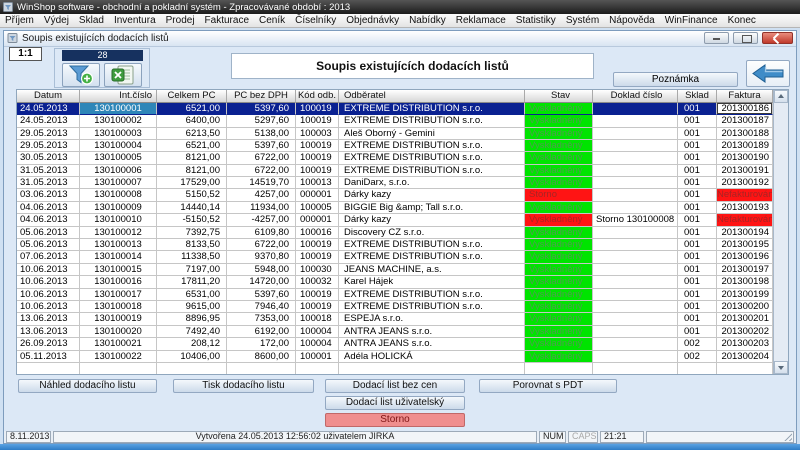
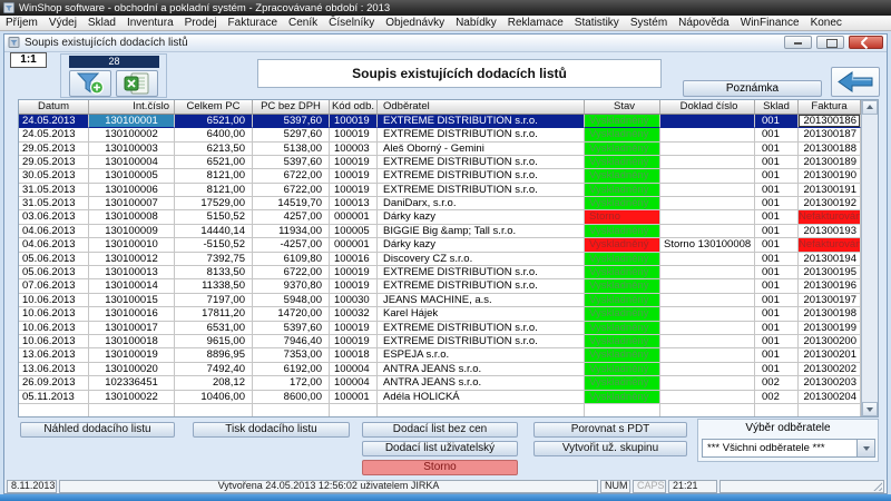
  WinShop software - obchodní a pokladní systém - Zpracovávané období : 2013
  Příjem
  Výdej
  Sklad
  Inventura
  Prodej
  Fakturace
  Ceník
  Číselníky
  Objednávky
  Nabídky
  Reklamace
  Statistiky
  Systém
  Nápověda
  WinFinance
  Konec
  Soupis existujících dodacích listů
  1:1
  28
  Soupis existujících dodacích listů
  Poznámka
  Datum
  Int.číslo
  Celkem PC
  PC bez DPH
  Kód odb.
  Odběratel
  Stav
  Doklad číslo
  Sklad
  Faktura
  24.05.2013
  130100001
  6521,00
  5397,60
  100019
  EXTREME DISTRIBUTION s.r.o.
  Vyskladněný
  001
  201300186
  24.05.2013
  130100002
  6400,00
  5297,60
  100019
  EXTREME DISTRIBUTION s.r.o.
  Vyskladněný
  001
  201300187
  29.05.2013
  130100003
  6213,50
  5138,00
  100003
  Aleš Oborný - Gemini
  Vyskladněný
  001
  201300188
  29.05.2013
  130100004
  6521,00
  5397,60
  100019
  EXTREME DISTRIBUTION s.r.o.
  Vyskladněný
  001
  201300189
  30.05.2013
  130100005
  8121,00
  6722,00
  100019
  EXTREME DISTRIBUTION s.r.o.
  Vyskladněný
  001
  201300190
  31.05.2013
  130100006
  8121,00
  6722,00
  100019
  EXTREME DISTRIBUTION s.r.o.
  Vyskladněný
  001
  201300191
  31.05.2013
  130100007
  17529,00
  14519,70
  100013
  DaniDarx, s.r.o.
  Vyskladněný
  001
  201300192
  03.06.2013
  130100008
  5150,52
  4257,00
  000001
  Dárky kazy
  Storno
  001
  Nefakturován
  04.06.2013
  130100009
  14440,14
  11934,00
  100005
  BIGGIE Big &amp; Tall s.r.o.
  Vyskladněný
  001
  201300193
  04.06.2013
  130100010
  -5150,52
  -4257,00
  000001
  Dárky kazy
  Vyskladněný
  Storno 130100008
  001
  Nefakturován
  05.06.2013
  130100012
  7392,75
  6109,80
  100016
  Discovery CZ s.r.o.
  Vyskladněný
  001
  201300194
  05.06.2013
  130100013
  8133,50
  6722,00
  100019
  EXTREME DISTRIBUTION s.r.o.
  Vyskladněný
  001
  201300195
  07.06.2013
  130100014
  11338,50
  9370,80
  100019
  EXTREME DISTRIBUTION s.r.o.
  Vyskladněný
  001
  201300196
  10.06.2013
  130100015
  7197,00
  5948,00
  100030
  JEANS MACHINE, a.s.
  Vyskladněný
  001
  201300197
  10.06.2013
  130100016
  17811,20
  14720,00
  100032
  Karel Hájek
  Vyskladněný
  001
  201300198
  10.06.2013
  130100017
  6531,00
  5397,60
  100019
  EXTREME DISTRIBUTION s.r.o.
  Vyskladněný
  001
  201300199
  10.06.2013
  130100018
  9615,00
  7946,40
  100019
  EXTREME DISTRIBUTION s.r.o.
  Vyskladněný
  001
  201300200
  13.06.2013
  130100019
  8896,95
  7353,00
  100018
  ESPEJA s.r.o.
  Vyskladněný
  001
  201300201
  13.06.2013
  130100020
  7492,40
  6192,00
  100004
  ANTRA JEANS s.r.o.
  Vyskladněný
  001
  201300202
  26.09.2013
- 130100021
+ 102336451
  208,12
  172,00
  100004
  ANTRA JEANS s.r.o.
  Vyskladněný
  002
  201300203
  05.11.2013
  130100022
  10406,00
  8600,00
  100001
  Adéla HOLICKÁ
  Vyskladněný
  002
  201300204
  Náhled dodacího listu
  Tisk dodacího listu
  Dodací list bez cen
  Dodací list uživatelský
  Storno
  Porovnat s PDT
+ Vytvořit už. skupinu
+ Výběr odběratele
+ *** Všichni odběratele ***
  8.11.2013
  Vytvořena 24.05.2013 12:56:02 uživatelem JIRKA
  NUM
  CAPS
  21:21
